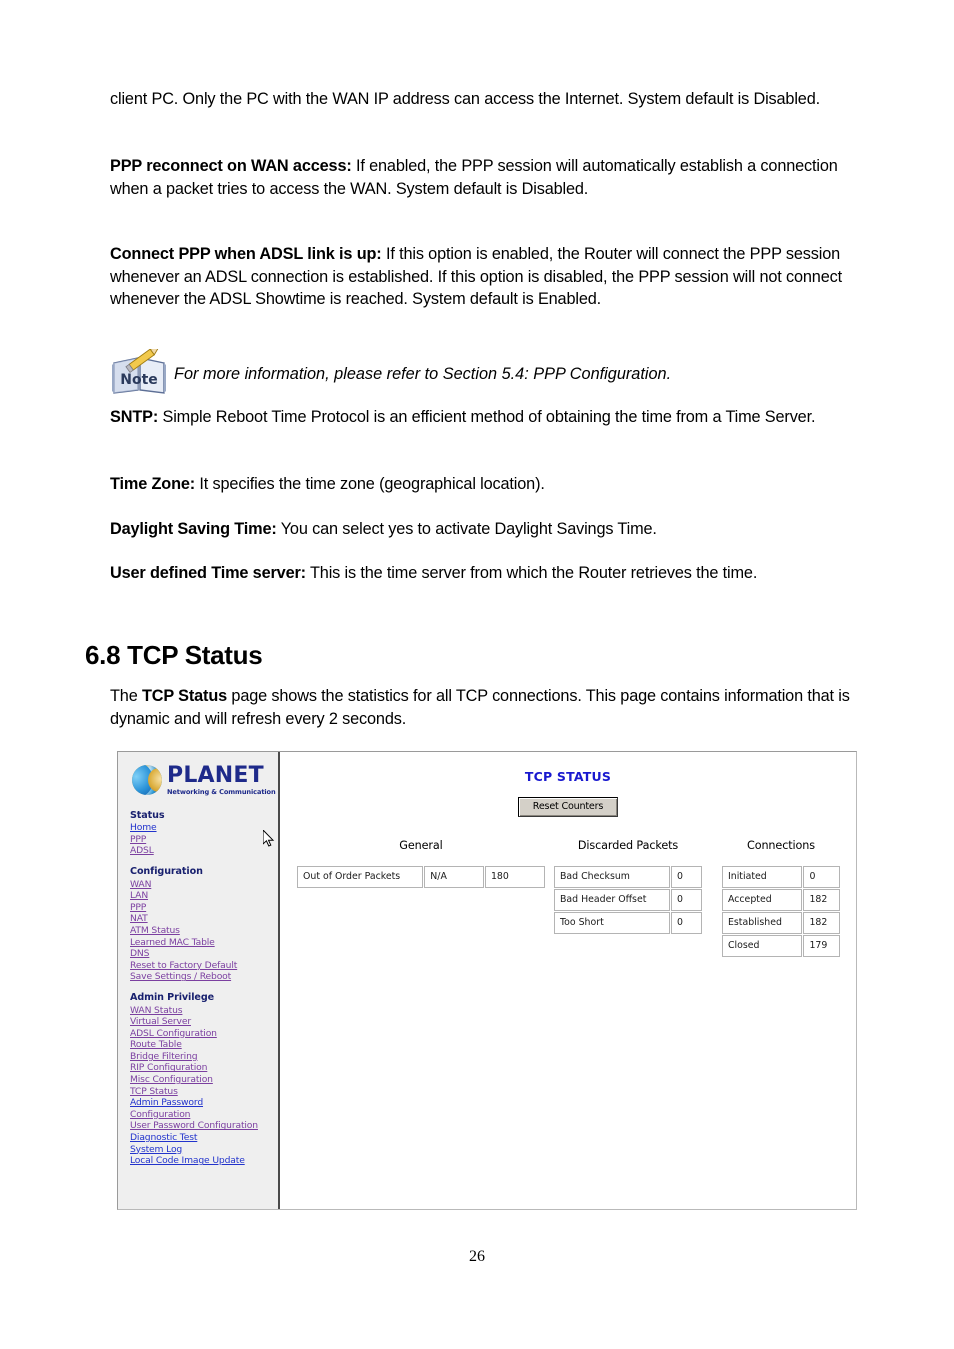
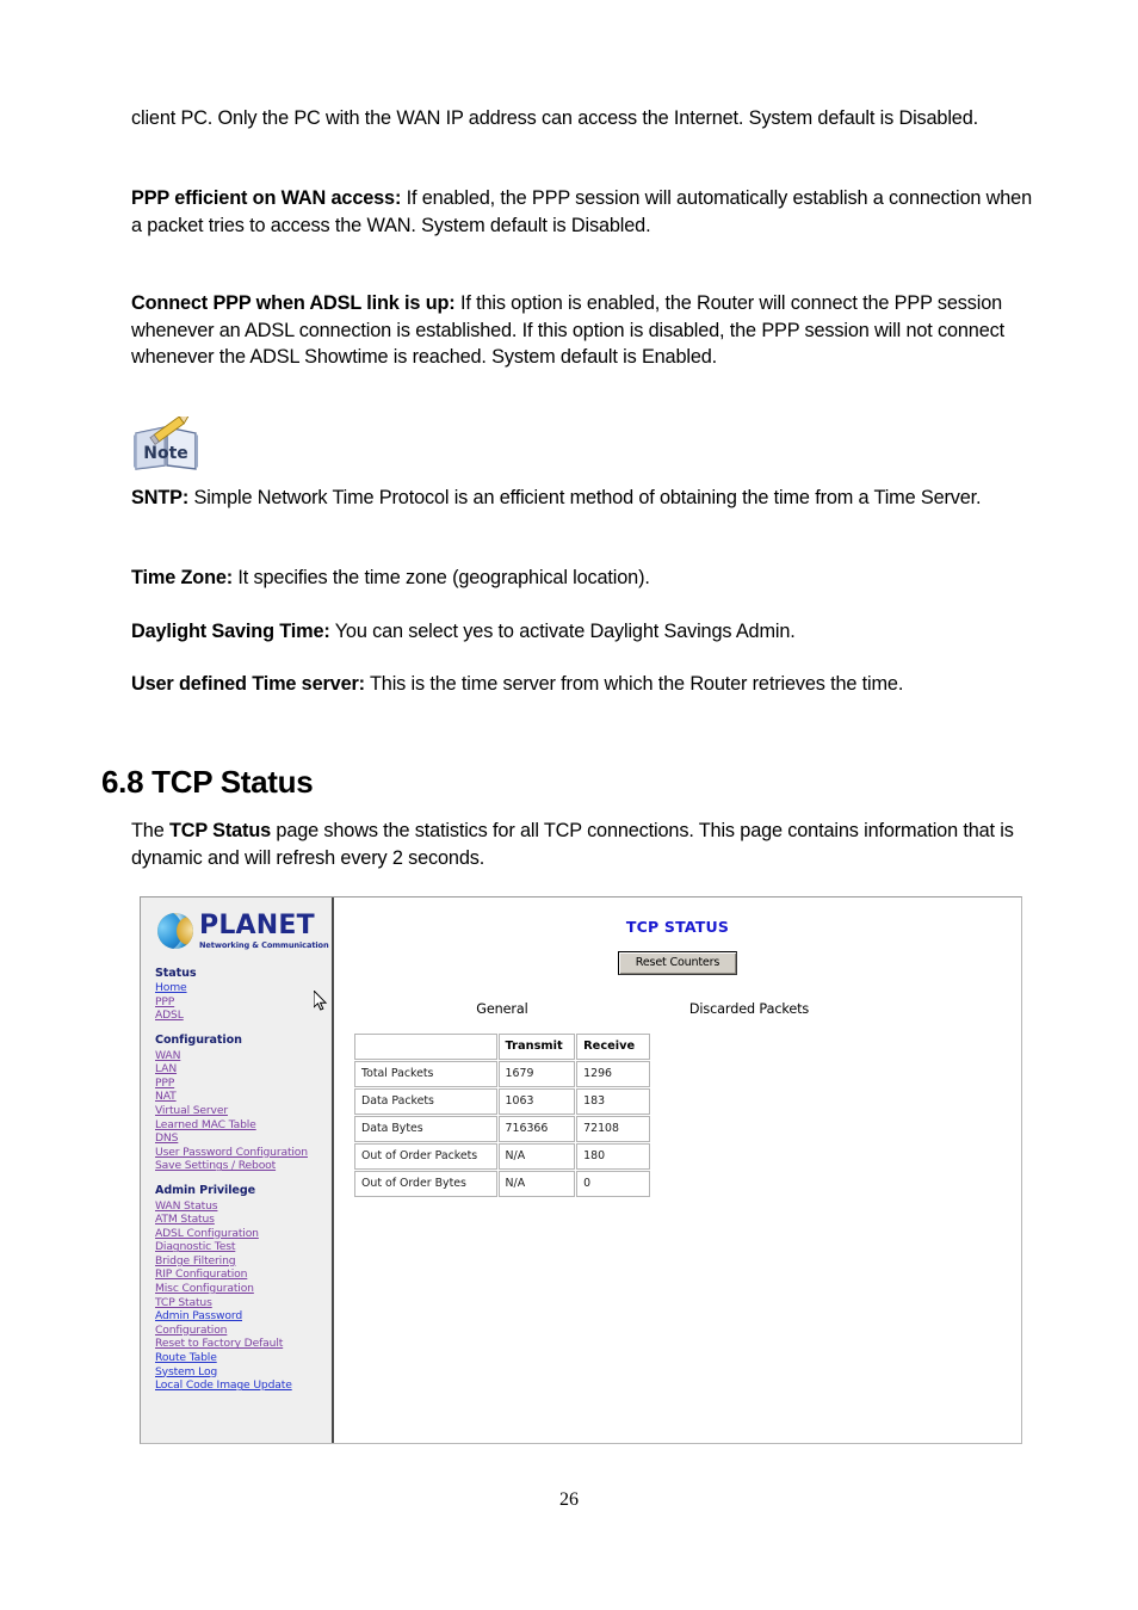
  client PC. Only the PC with the WAN IP address can access the Internet. System default is Disabled.
- PPP reconnect on WAN access: If enabled, the PPP session will automatically establish a connection when a packet tries to access the WAN. System default is Disabled.
+ PPP efficient on WAN access: If enabled, the PPP session will automatically establish a connection when a packet tries to access the WAN. System default is Disabled.
  Connect PPP when ADSL link is up: If this option is enabled, the Router will connect the PPP session whenever an ADSL connection is established. If this option is disabled, the PPP session will not connect whenever the ADSL Showtime is reached. System default is Enabled.
  Note
- For more information, please refer to Section 5.4: PPP Configuration.
- SNTP: Simple Reboot Time Protocol is an efficient method of obtaining the time from a Time Server.
+ SNTP: Simple Network Time Protocol is an efficient method of obtaining the time from a Time Server.
  Time Zone: It specifies the time zone (geographical location).
- Daylight Saving Time: You can select yes to activate Daylight Savings Time.
+ Daylight Saving Time: You can select yes to activate Daylight Savings Admin.
  User defined Time server: This is the time server from which the Router retrieves the time.
  6.8 TCP Status
  The TCP Status page shows the statistics for all TCP connections. This page contains information that is dynamic and will refresh every 2 seconds.
  PLANET
  Networking & Communication
  Status
  Home
  PPP
  ADSL
  Configuration
  WAN
  LAN
  PPP
  NAT
- ATM Status
+ Virtual Server
  Learned MAC Table
  DNS
- Reset to Factory Default
+ User Password Configuration
  Save Settings / Reboot
  Admin Privilege
  WAN Status
- Virtual Server
+ ATM Status
  ADSL Configuration
- Route Table
+ Diagnostic Test
  Bridge Filtering
  RIP Configuration
  Misc Configuration
  TCP Status
  Admin Password
  Configuration
- User Password Configuration
+ Reset to Factory Default
- Diagnostic Test
+ Route Table
  System Log
  Local Code Image Update
  TCP STATUS
  Reset Counters
  General
+ 	Transmit	Receive
+ Total Packets	1679	1296
+ Data Packets	1063	183
+ Data Bytes	716366	72108
  Out of Order Packets	N/A	180
+ Out of Order Bytes	N/A	0
  Discarded Packets
- Bad Checksum	0
- Bad Header Offset	0
- Too Short	0
- Connections
- Initiated	0
- Accepted	182
- Established	182
- Closed	179
  26
